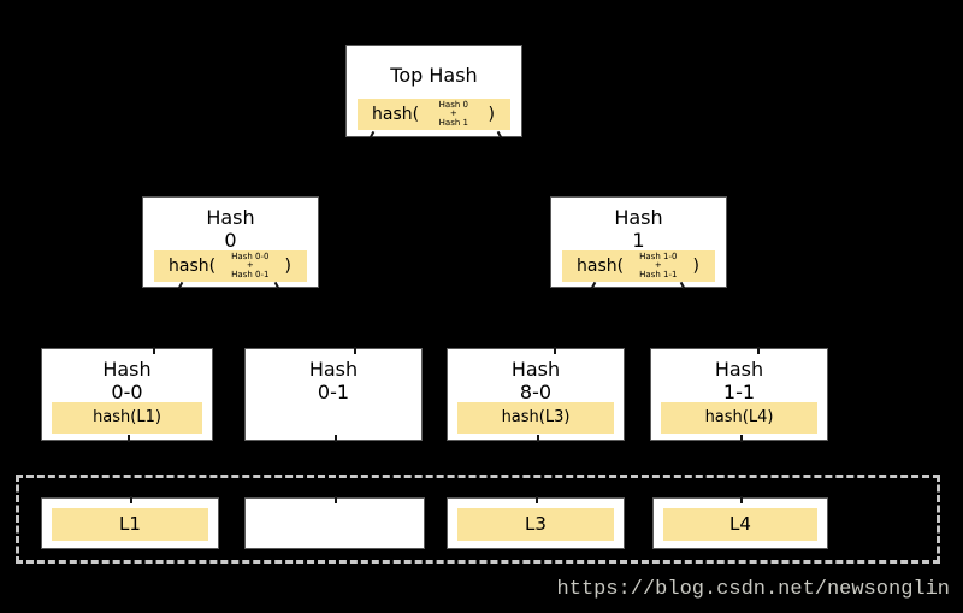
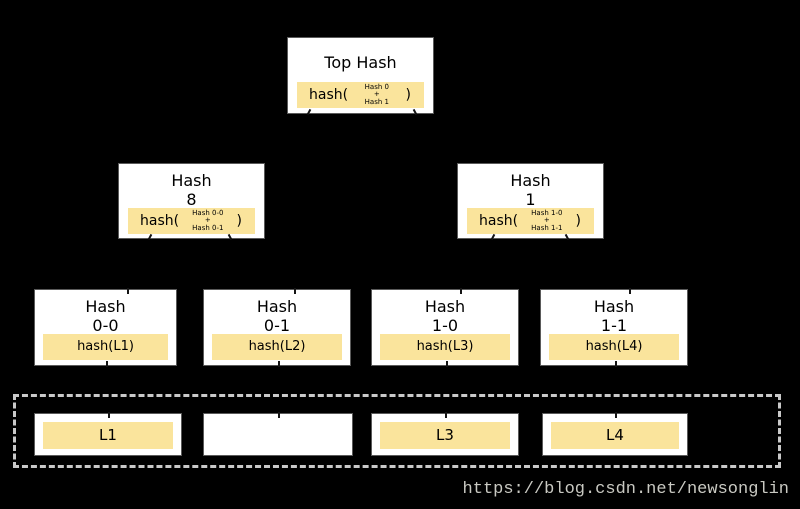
  Top Hash
  hash(
  Hash 0
  +
  Hash 1
  )
  Hash
- 0
+ 8
  hash(
  Hash 0-0
  +
  Hash 0-1
  )
  Hash
  1
  hash(
  Hash 1-0
  +
  Hash 1-1
  )
  Hash
  0-0
  hash(L1)
  Hash
  0-1
+ hash(L2)
  Hash
- 8-0
+ 1-0
  hash(L3)
  Hash
  1-1
  hash(L4)
  L1
  L3
  L4
  https://blog.csdn.net/newsonglin
